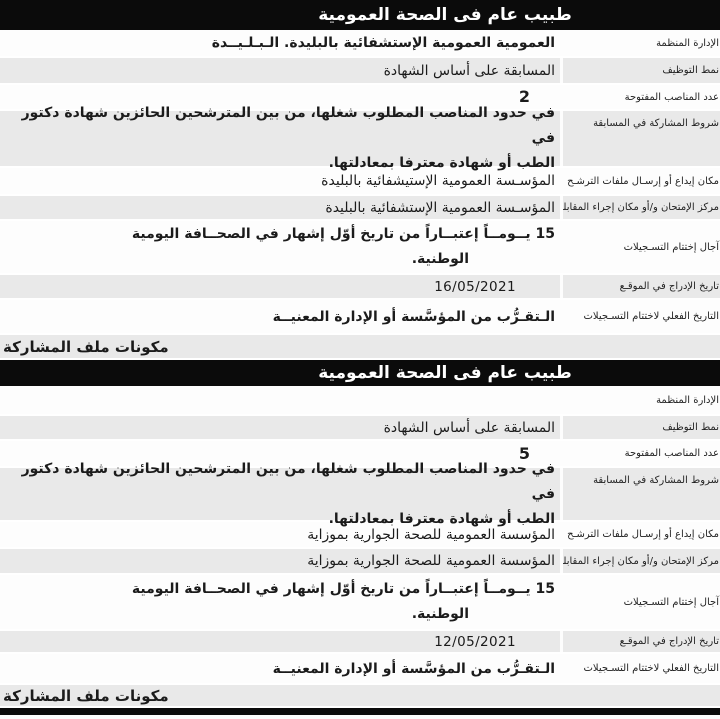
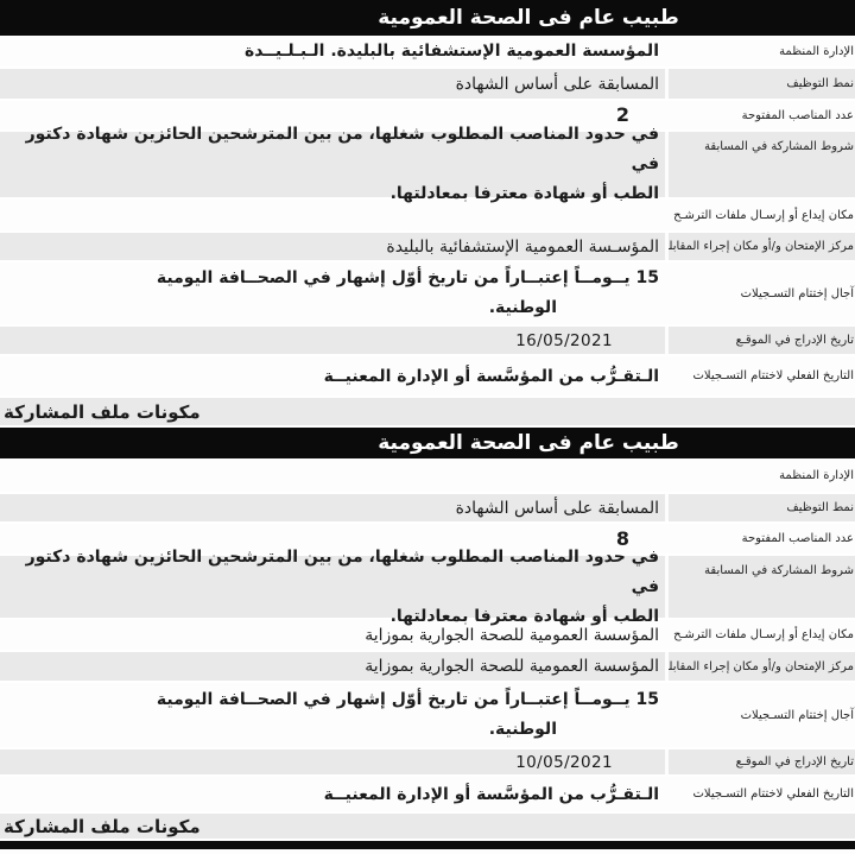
  طبيب عام فى الصحة العمومية
  الإدارة المنظمة
- العمومية العمومية الإستشفائية بالبليدة. الـبـلـيــدة
+ المؤسسة العمومية الإستشفائية بالبليدة. الـبـلـيــدة
  نمط التوظيف
  المسابقة على أساس الشهادة
  عدد المناصب المفتوحة
  2
  شروط المشاركة في المسابقة
  في حدود المناصب المطلوب شغلها، من بين المترشحين الحائزين شهادة دكتور في
  الطب أو شهادة معترفا بمعادلتها.
  مكان إيداع أو إرسـال ملفات الترشـح
- المؤسـسة العمومية الإستيشفائية بالبليدة
  مركز الإمتحان و/أو مكان إجراء المقابل
  المؤسـسة العمومية الإستشفائية بالبليدة
  آجال إختتام التسـجيلات
  15 يــومــاً إعتبــاراً من تاريخ أوّل إشهار في الصحــافة اليومية
  الوطنية.
  تاريخ الإدراج في الموقـع
  16/05/2021
  التاريخ الفعلي لاختتام التسـجيلات
  الـتقـرُّب من المؤسَّسة أو الإدارة المعنيــة
  مكونات ملف المشاركة
  طبيب عام فى الصحة العمومية
  الإدارة المنظمة
  نمط التوظيف
  المسابقة على أساس الشهادة
  عدد المناصب المفتوحة
- 5
+ 8
  شروط المشاركة في المسابقة
  في حدود المناصب المطلوب شغلها، من بين المترشحين الحائزين شهادة دكتور في
  الطب أو شهادة معترفا بمعادلتها.
  مكان إيداع أو إرسـال ملفات الترشـح
  المؤسسة العمومية للصحة الجوارية بموزاية
  مركز الإمتحان و/أو مكان إجراء المقابل
  المؤسسة العمومية للصحة الجوارية بموزاية
  آجال إختتام التسـجيلات
  15 يــومــاً إعتبــاراً من تاريخ أوّل إشهار في الصحــافة اليومية
  الوطنية.
  تاريخ الإدراج في الموقـع
- 12/05/2021
+ 10/05/2021
  التاريخ الفعلي لاختتام التسـجيلات
  الـتقـرُّب من المؤسَّسة أو الإدارة المعنيــة
  مكونات ملف المشاركة
